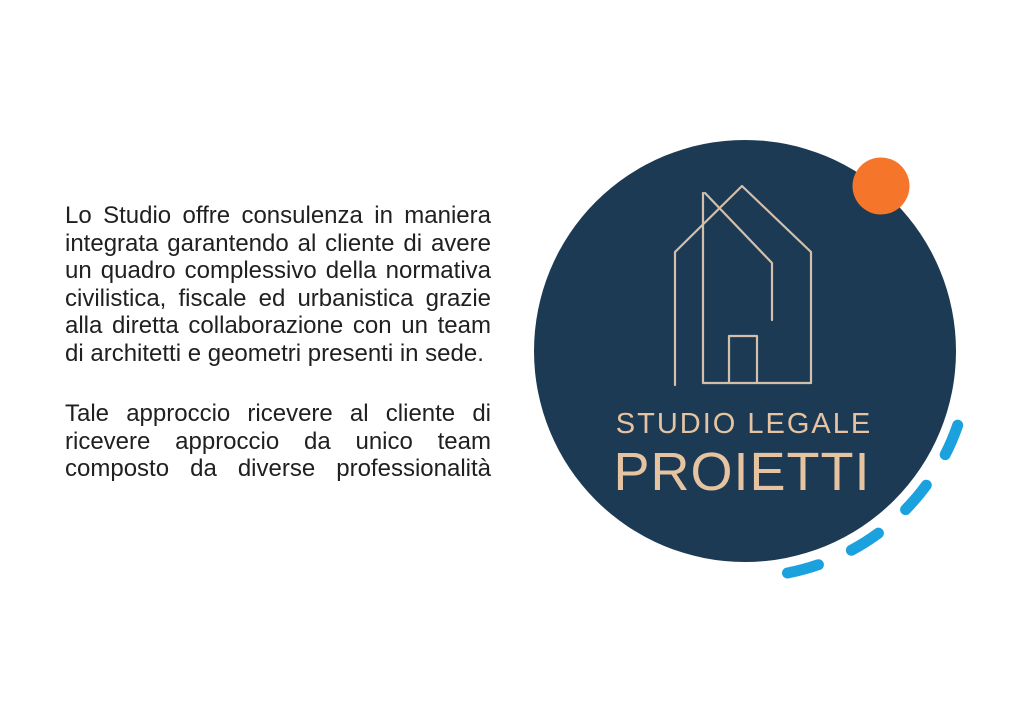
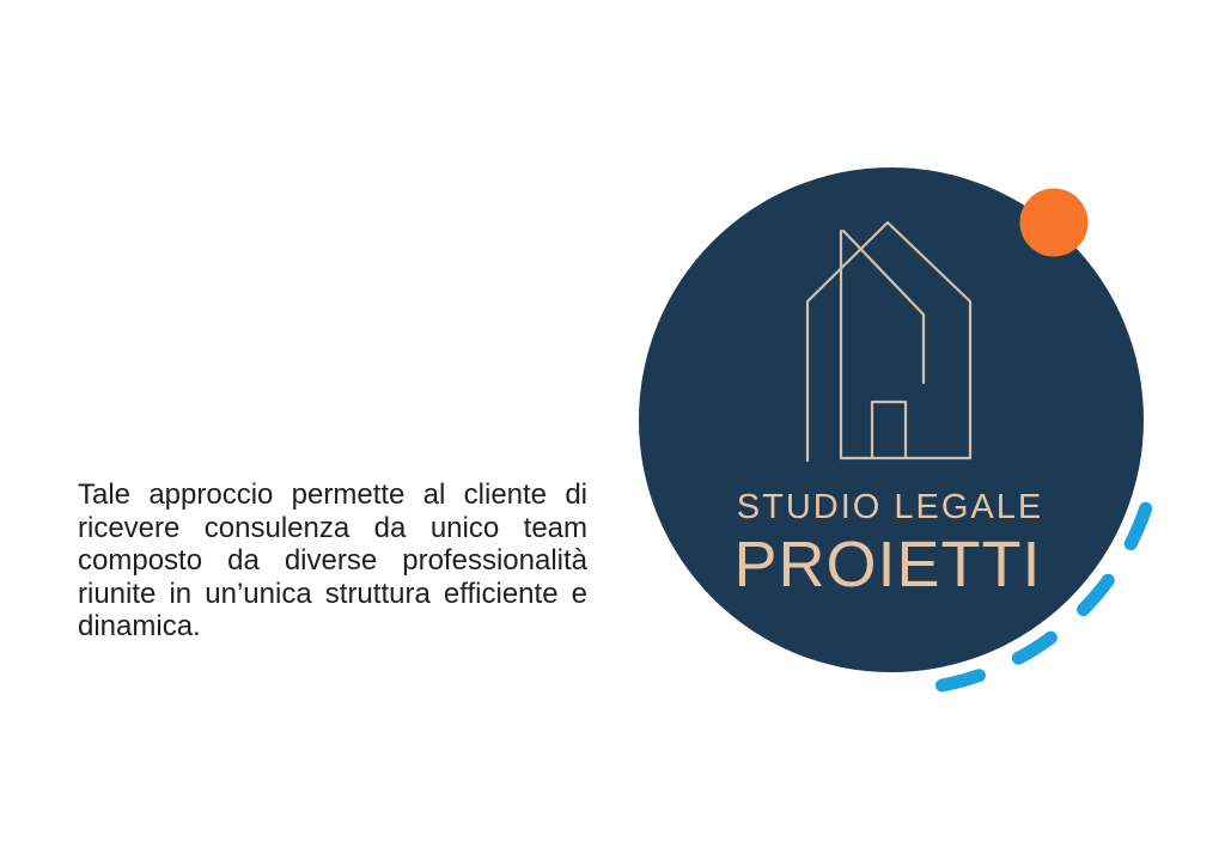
- Lo Studio offre consulenza in maniera
- integrata garantendo al cliente di avere
- un quadro complessivo della normativa
- civilistica, fiscale ed urbanistica grazie
- alla diretta collaborazione con un team
- di architetti e geometri presenti in sede.
- Tale approccio ricevere al cliente di
+ Tale approccio permette al cliente di
- ricevere approccio da unico team
+ ricevere consulenza da unico team
  composto da diverse professionalità
+ riunite in un’unica struttura efficiente e
+ dinamica.
  STUDIO LEGALE
  PROIETTI
